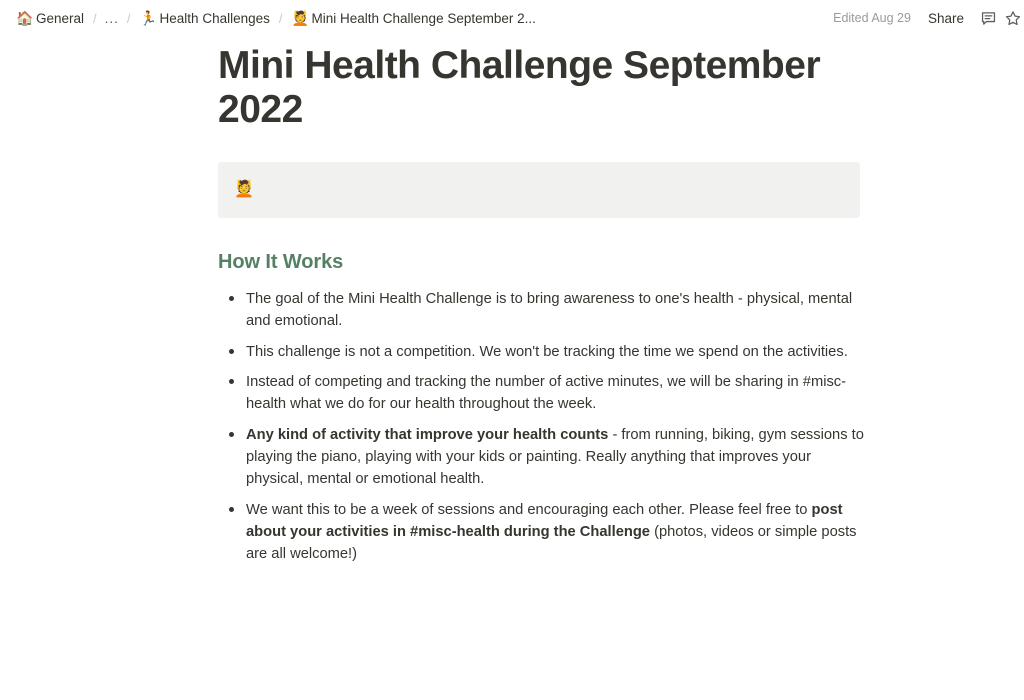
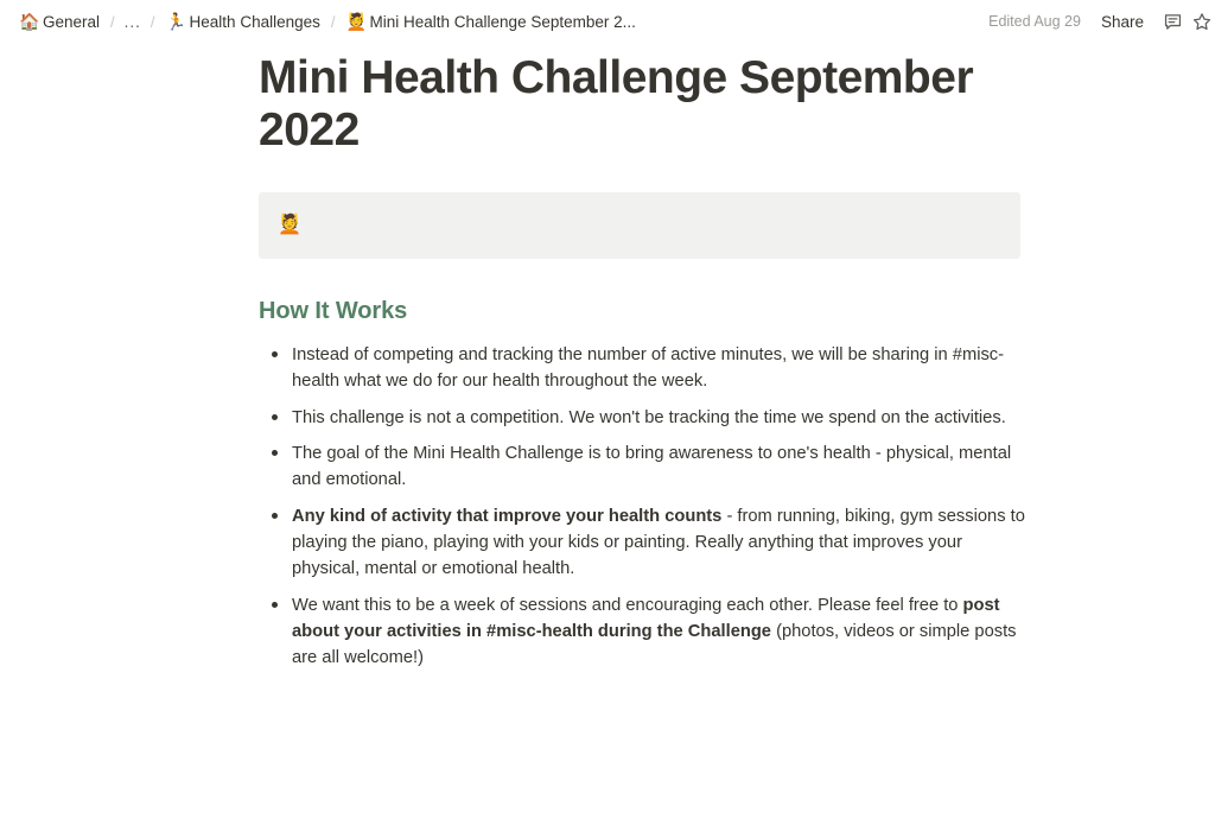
  🏠
  General
  /
  ...
  /
  🏃
  Health Challenges
  /
  💆
  Mini Health Challenge September 2...
  Edited Aug 29
  Share
  Mini Health Challenge September 2022
  💆
  How It Works
- The goal of the Mini Health Challenge is to bring awareness to one's health - physical, mental and emotional.
+ Instead of competing and tracking the number of active minutes, we will be sharing in #misc-health what we do for our health throughout the week.
  This challenge is not a competition. We won't be tracking the time we spend on the activities.
- Instead of competing and tracking the number of active minutes, we will be sharing in #misc-health what we do for our health throughout the week.
+ The goal of the Mini Health Challenge is to bring awareness to one's health - physical, mental and emotional.
  Any kind of activity that improve your health counts - from running, biking, gym sessions to playing the piano, playing with your kids or painting. Really anything that improves your physical, mental or emotional health.
  We want this to be a week of sessions and encouraging each other. Please feel free to post about your activities in #misc-health during the Challenge (photos, videos or simple posts are all welcome!)
